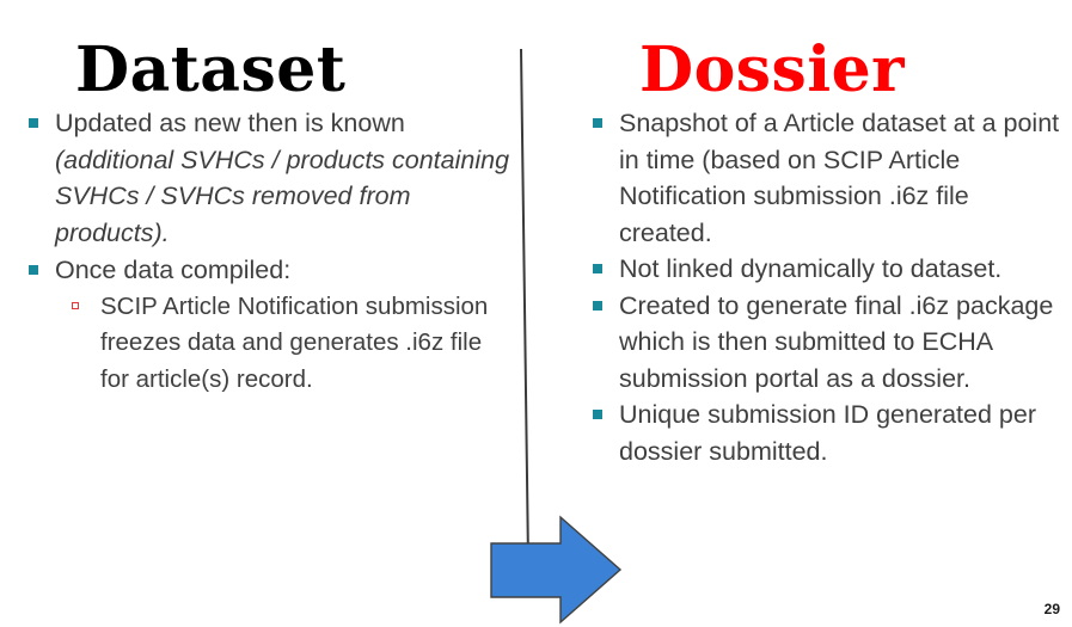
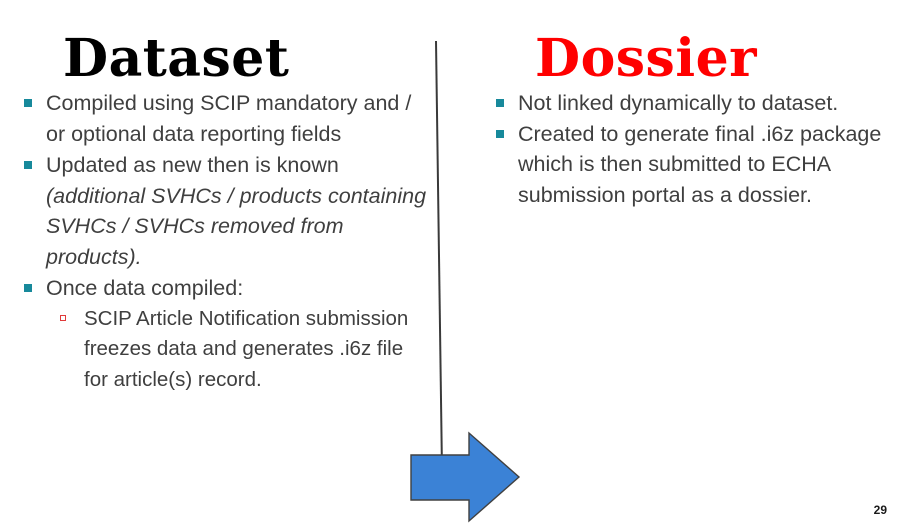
  Dataset
+ Compiled using SCIP mandatory and / or optional data reporting fields
  Updated as new then is known (additional SVHCs / products containing SVHCs / SVHCs removed from products).
  Once data compiled:
  SCIP Article Notification submission freezes data and generates .i6z file for article(s) record.
  Dossier
- Snapshot of a Article dataset at a point in time (based on SCIP Article Notification submission .i6z file created.
  Not linked dynamically to dataset.
  Created to generate final .i6z package which is then submitted to ECHA submission portal as a dossier.
- Unique submission ID generated per dossier submitted.
  29
